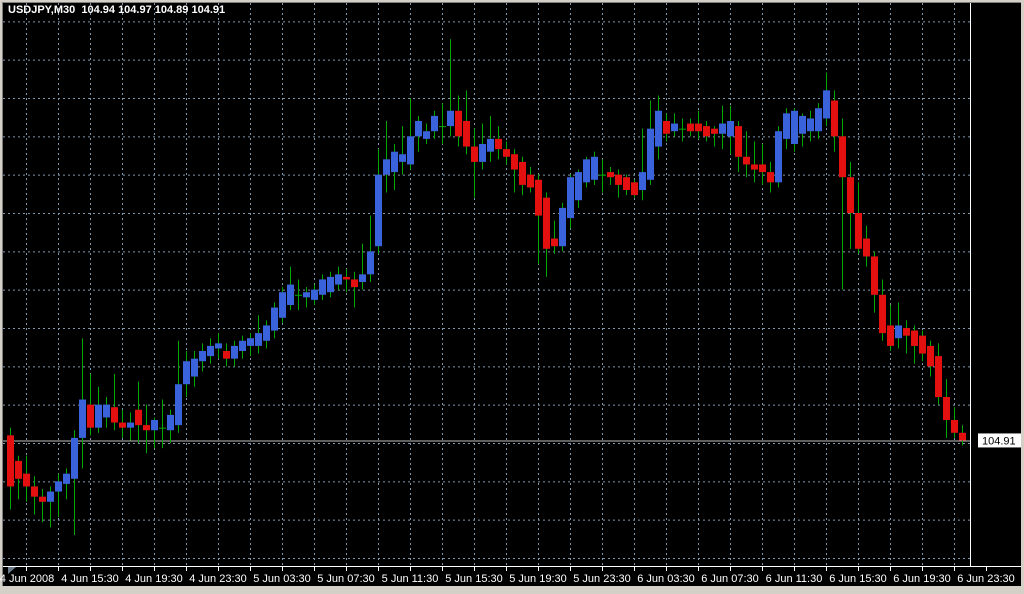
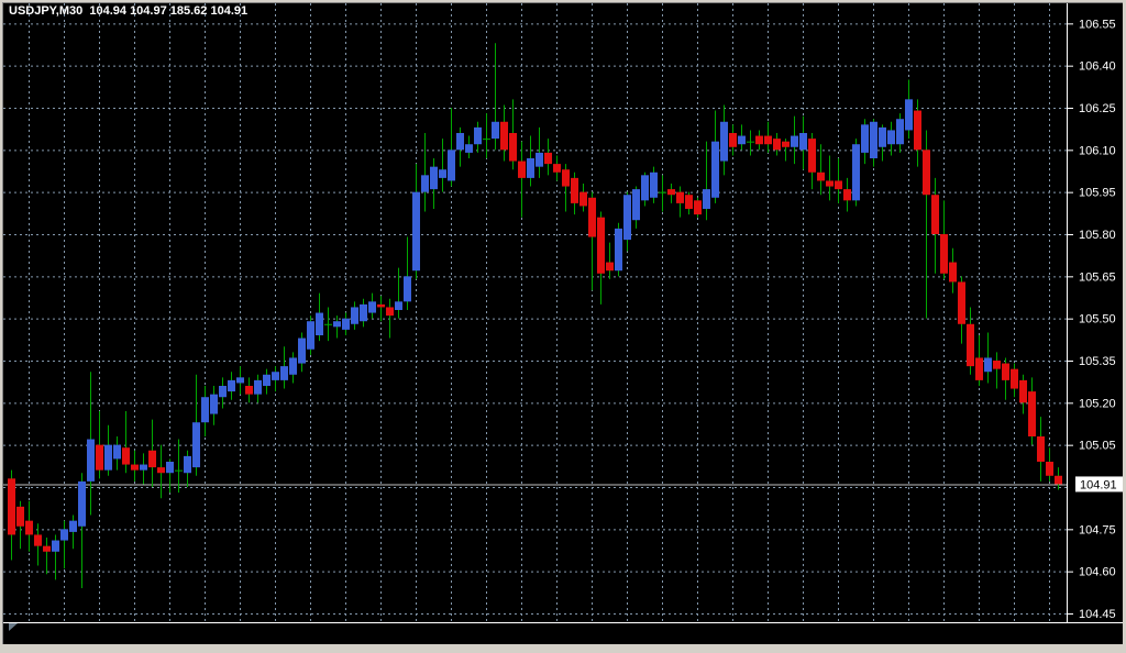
- USDJPY,M30 104.94 104.97 104.89 104.91
+ USDJPY,M30 104.94 104.97 185.62 104.91
+ 106.55
+ 106.40
+ 106.25
+ 106.10
+ 105.95
+ 105.80
+ 105.65
+ 105.50
+ 105.35
+ 105.20
+ 105.05
+ 104.75
+ 104.60
+ 104.45
  104.91
- 4 Jun 2008
- 4 Jun 15:30
- 4 Jun 19:30
- 4 Jun 23:30
- 5 Jun 03:30
- 5 Jun 07:30
- 5 Jun 11:30
- 5 Jun 15:30
- 5 Jun 19:30
- 5 Jun 23:30
- 6 Jun 03:30
- 6 Jun 07:30
- 6 Jun 11:30
- 6 Jun 15:30
- 6 Jun 19:30
- 6 Jun 23:30
